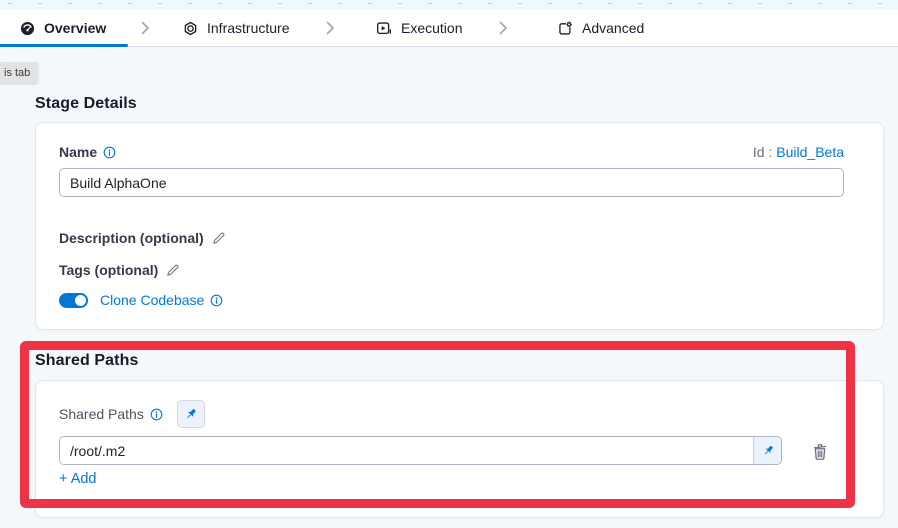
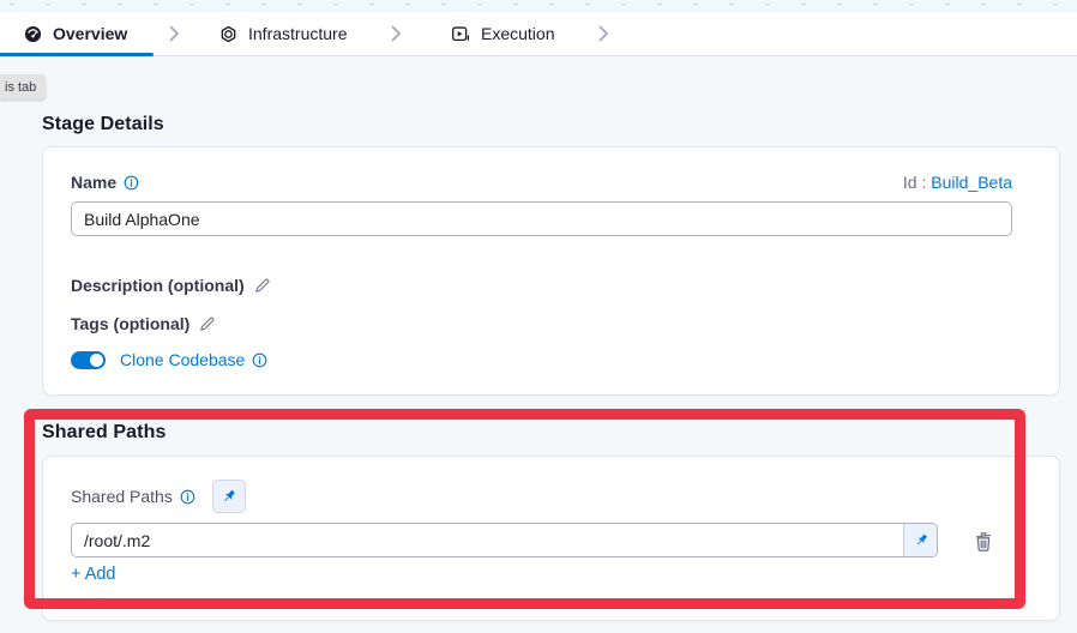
  Overview
  Infrastructure
  Execution
- Advanced
  is tab
  Stage Details
  Name
  Id : Build_Beta
  Build AlphaOne
  Description (optional)
  Tags (optional)
  Clone Codebase
  Shared Paths
  Shared Paths
  /root/.m2
  + Add
